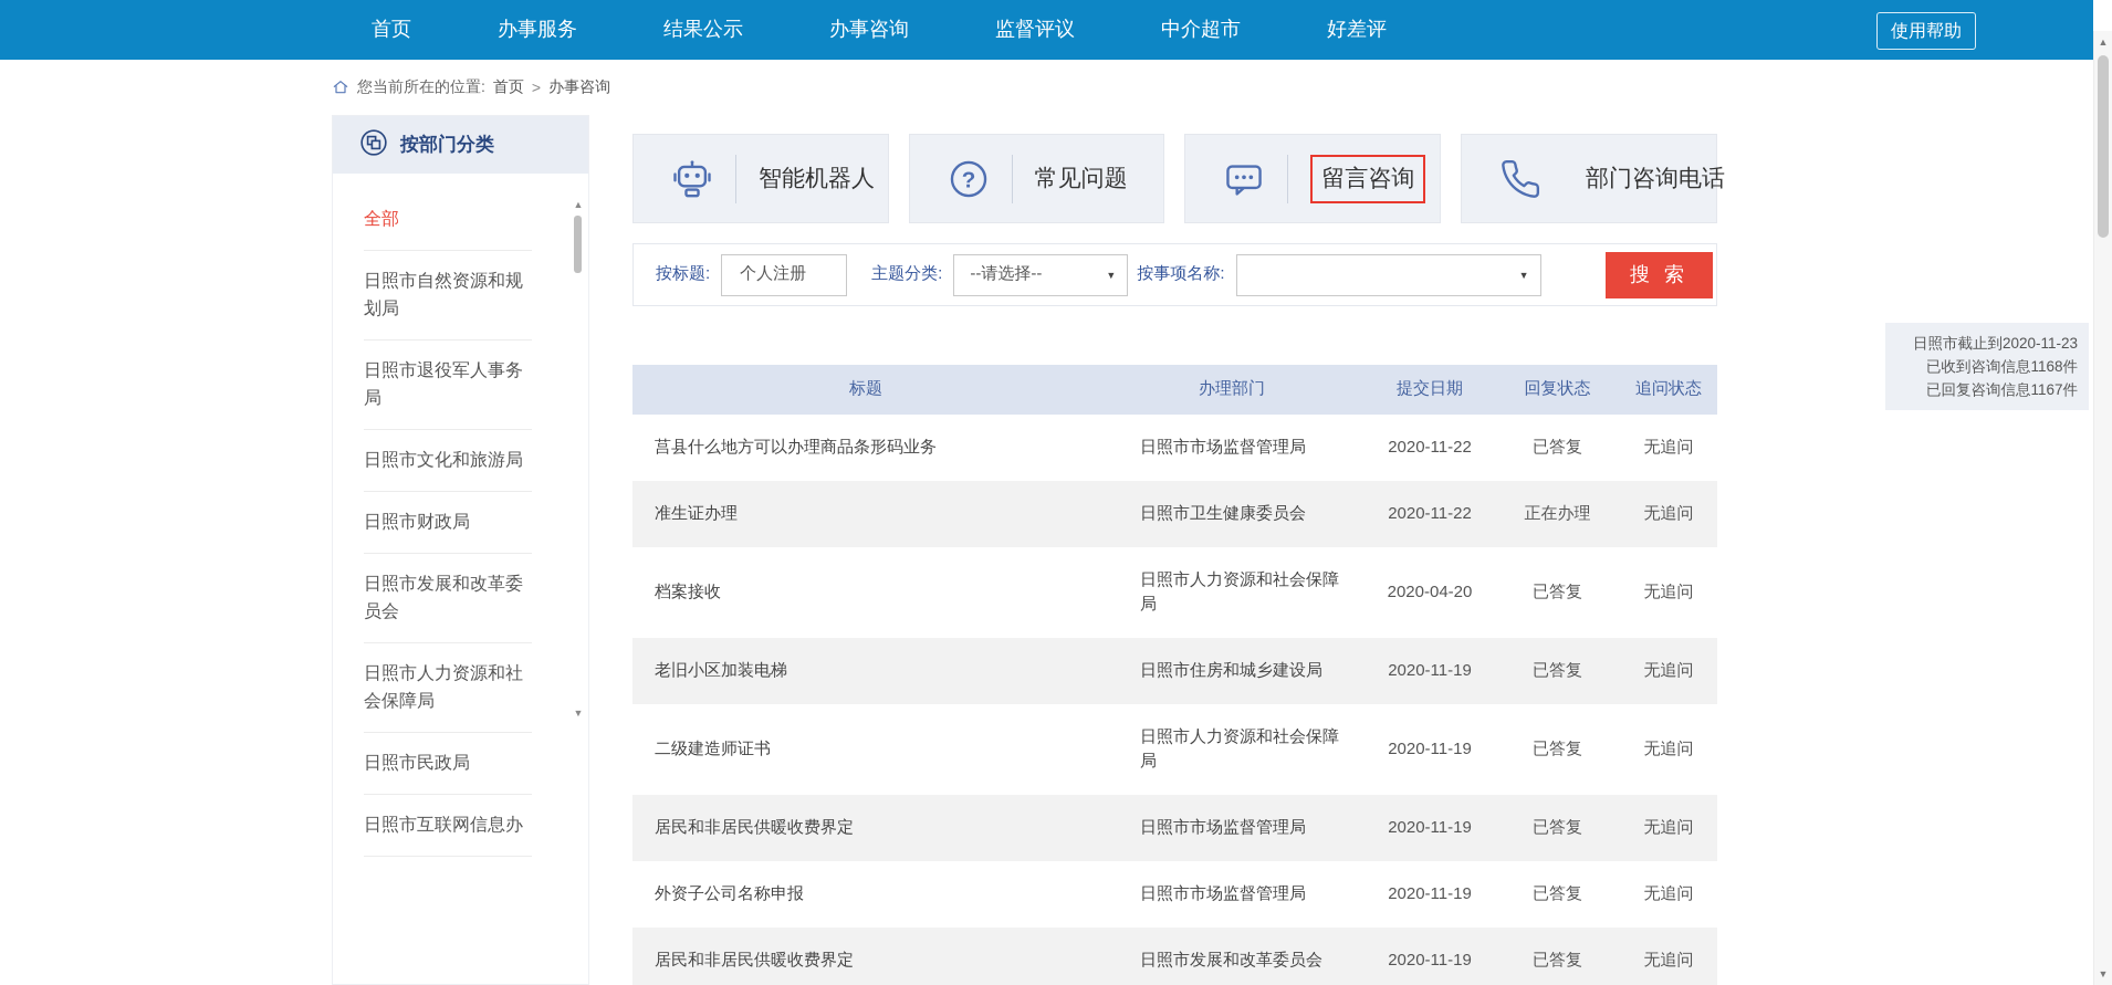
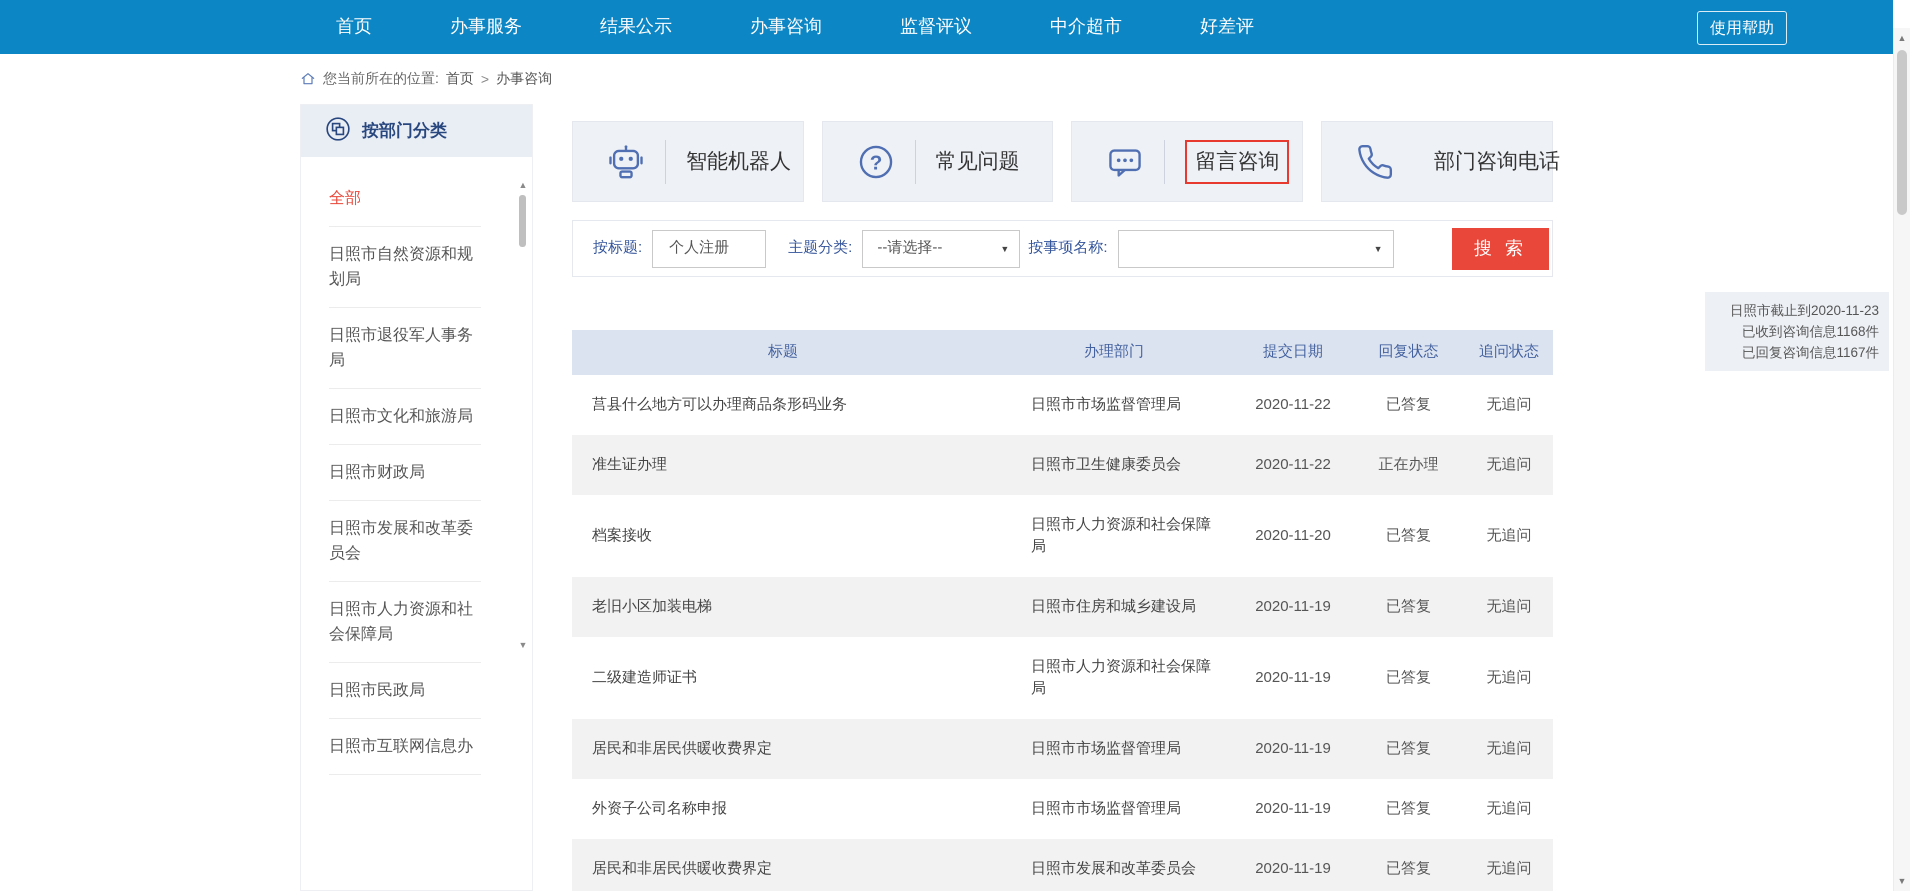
  首页
  办事服务
  结果公示
  办事咨询
  监督评议
  中介超市
  好差评
  使用帮助
  您当前所在的位置:
  首页
  >
  办事咨询
  按部门分类
  全部
  日照市自然资源和规划局
  日照市退役军人事务局
  日照市文化和旅游局
  日照市财政局
  日照市发展和改革委员会
  日照市人力资源和社会保障局
  日照市民政局
  日照市互联网信息办
  ▲
  ▼
  智能机器人
  ?
  常见问题
  留言咨询
  部门咨询电话
  按标题:
  个人注册
  主题分类:
  --请选择--
  ▼
  按事项名称:
  ▼
  搜 索
  标题	办理部门	提交日期	回复状态	追问状态
  莒县什么地方可以办理商品条形码业务	日照市市场监督管理局	2020-11-22	已答复	无追问
  准生证办理	日照市卫生健康委员会	2020-11-22	正在办理	无追问
- 档案接收	日照市人力资源和社会保障局	2020-04-20	已答复	无追问
+ 档案接收	日照市人力资源和社会保障局	2020-11-20	已答复	无追问
  老旧小区加装电梯	日照市住房和城乡建设局	2020-11-19	已答复	无追问
  二级建造师证书	日照市人力资源和社会保障局	2020-11-19	已答复	无追问
  居民和非居民供暖收费界定	日照市市场监督管理局	2020-11-19	已答复	无追问
  外资子公司名称申报	日照市市场监督管理局	2020-11-19	已答复	无追问
  居民和非居民供暖收费界定	日照市发展和改革委员会	2020-11-19	已答复	无追问
  日照市截止到2020-11-23
  已收到咨询信息1168件
  已回复咨询信息1167件
  ▲
  ▼
